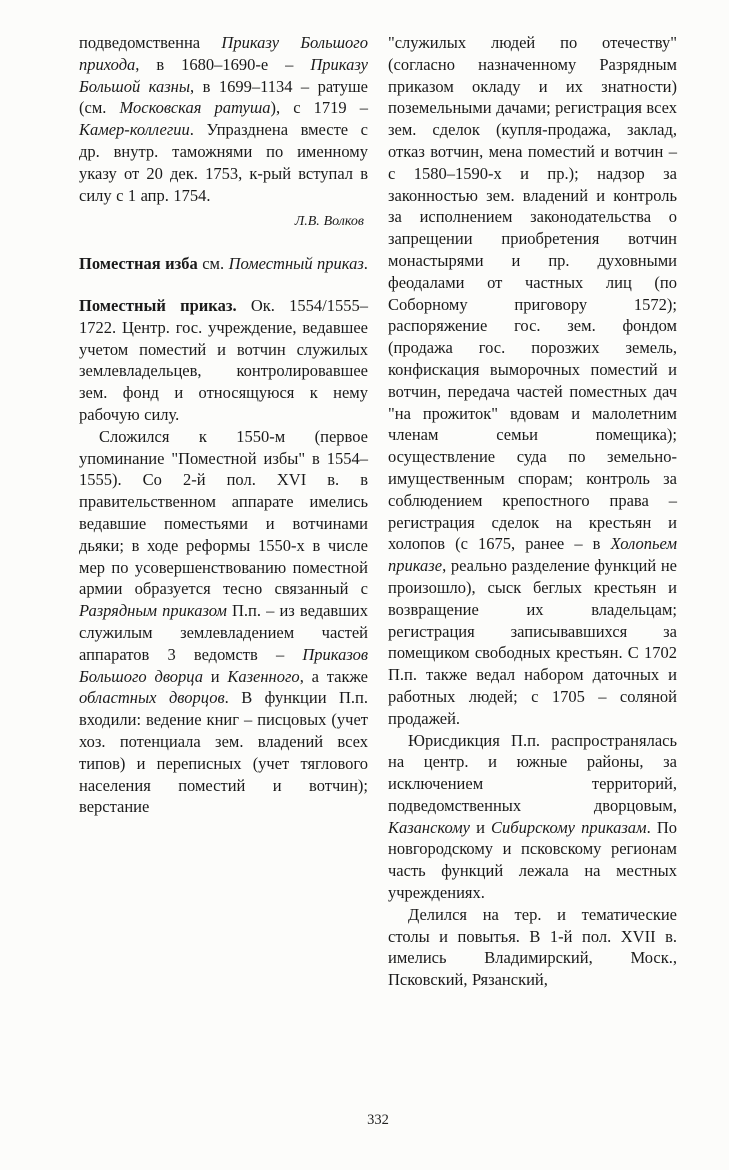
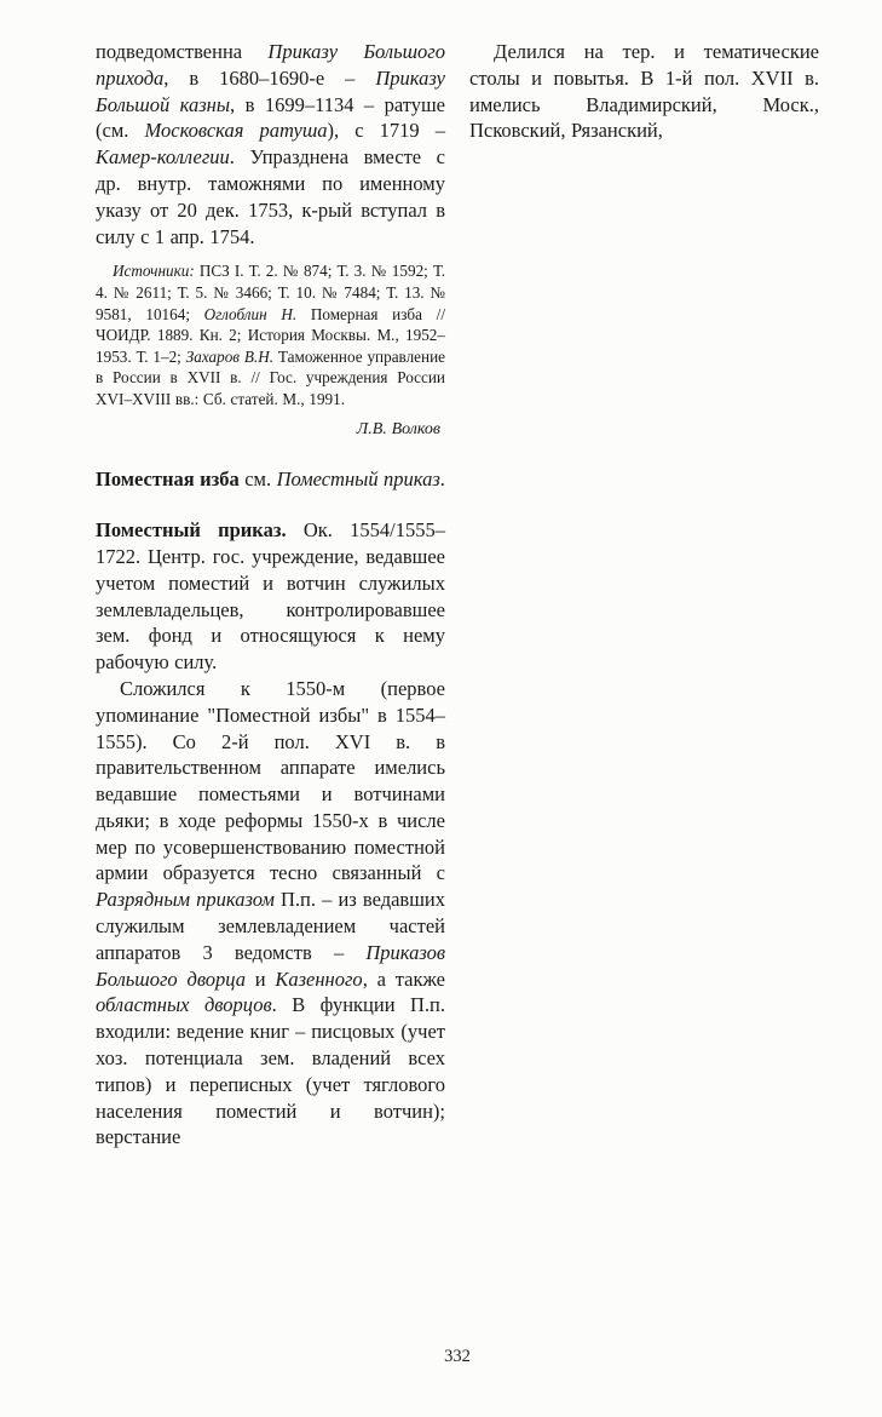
  подведомственна Приказу Большого прихода, в 1680–1690-е – Приказу Большой казны, в 1699–1134 – ратуше (см. Московская ратуша), с 1719 – Камер-коллегии. Упразднена вместе с др. внутр. таможнями по именному указу от 20 дек. 1753, к-рый вступал в силу с 1 апр. 1754.
+ Источники: ПСЗ I. Т. 2. № 874; Т. 3. № 1592; Т. 4. № 2611; Т. 5. № 3466; Т. 10. № 7484; Т. 13. № 9581, 10164; Оглоблин Н. Померная изба // ЧОИДР. 1889. Кн. 2; История Москвы. М., 1952–1953. Т. 1–2; Захаров В.Н. Таможенное управление в России в XVII в. // Гос. учреждения России XVI–XVIII вв.: Сб. статей. М., 1991.
  Л.В. Волков
  Поместная изба см. Поместный приказ.
  Поместный приказ. Ок. 1554/1555–1722. Центр. гос. учреждение, ведавшее учетом поместий и вотчин служилых землевладельцев, контролировавшее зем. фонд и относящуюся к нему рабочую силу.
  Сложился к 1550-м (первое упоминание "Поместной избы" в 1554–1555). Со 2-й пол. XVI в. в правительственном аппарате имелись ведавшие поместьями и вотчинами дьяки; в ходе реформы 1550-х в числе мер по усовершенствованию поместной армии образуется тесно связанный с Разрядным приказом П.п. – из ведавших служилым землевладением частей аппаратов 3 ведомств – Приказов Большого дворца и Казенного, а также областных дворцов. В функции П.п. входили: ведение книг – писцовых (учет хоз. потенциала зем. владений всех типов) и переписных (учет тяглового населения поместий и вотчин); верстание
- "служилых людей по отечеству" (согласно назначенному Разрядным приказом окладу и их знатности) поземельными дачами; регистрация всех зем. сделок (купля-продажа, заклад, отказ вотчин, мена поместий и вотчин – с 1580–1590-х и пр.); надзор за законностью зем. владений и контроль за исполнением законодательства о запрещении приобретения вотчин монастырями и пр. духовными феодалами от частных лиц (по Соборному приговору 1572); распоряжение гос. зем. фондом (продажа гос. порозжих земель, конфискация выморочных поместий и вотчин, передача частей поместных дач "на прожиток" вдовам и малолетним членам семьи помещика); осуществление суда по земельно-имущественным спорам; контроль за соблюдением крепостного права – регистрация сделок на крестьян и холопов (с 1675, ранее – в Холопьем приказе, реально разделение функций не произошло), сыск беглых крестьян и возвращение их владельцам; регистрация записывавшихся за помещиком свободных крестьян. С 1702 П.п. также ведал набором даточных и работных людей; с 1705 – соляной продажей.
- Юрисдикция П.п. распространялась на центр. и южные районы, за исключением территорий, подведомственных дворцовым, Казанскому и Сибирскому приказам. По новгородскому и псковскому регионам часть функций лежала на местных учреждениях.
  Делился на тер. и тематические столы и повытья. В 1-й пол. XVII в. имелись Владимирский, Моск., Псковский, Рязанский,
  332
